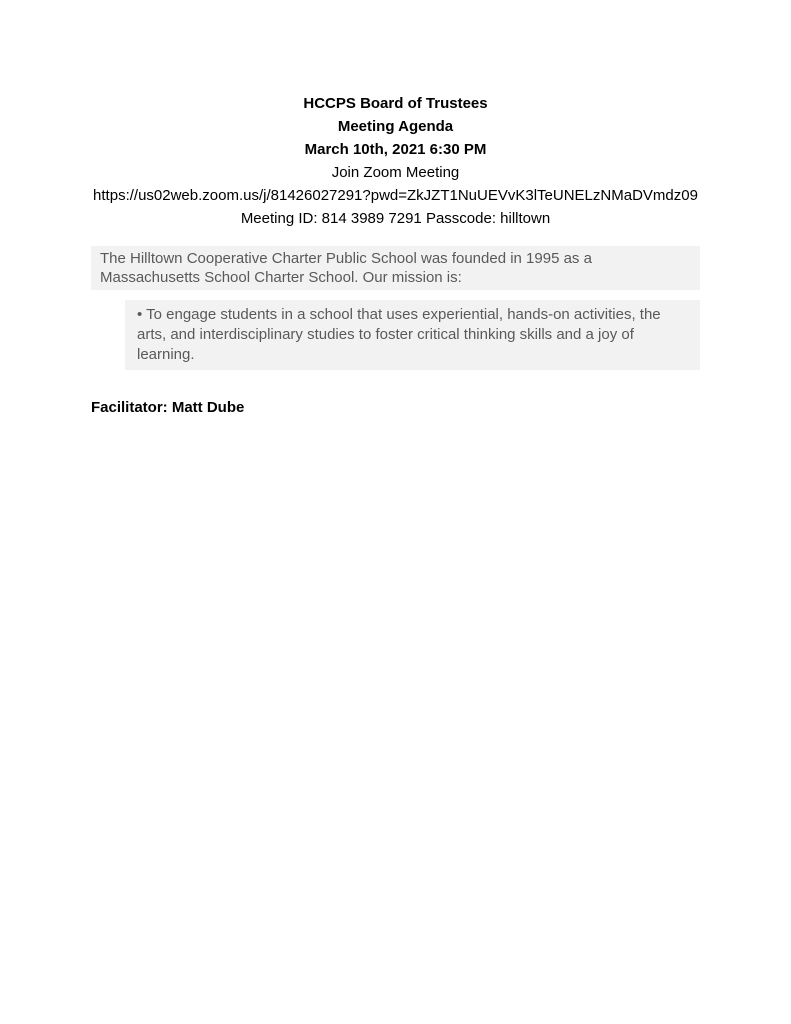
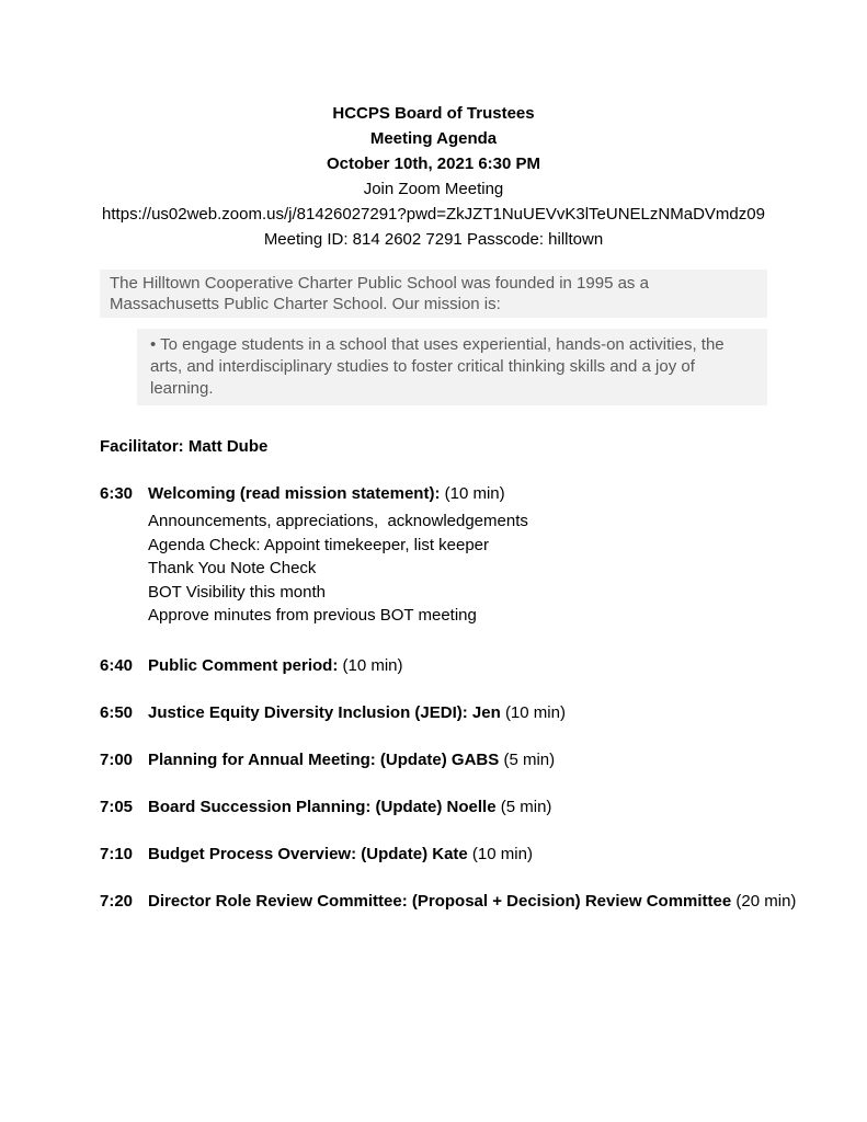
  HCCPS Board of Trustees
  Meeting Agenda
- March 10th, 2021 6:30 PM
+ October 10th, 2021 6:30 PM
  Join Zoom Meeting
  https://us02web.zoom.us/j/81426027291?pwd=ZkJZT1NuUEVvK3lTeUNELzNMaDVmdz09
- Meeting ID: 814 3989 7291 Passcode: hilltown
+ Meeting ID: 814 2602 7291 Passcode: hilltown
- The Hilltown Cooperative Charter Public School was founded in 1995 as a Massachusetts School Charter School. Our mission is:
+ The Hilltown Cooperative Charter Public School was founded in 1995 as a Massachusetts Public Charter School. Our mission is:
  • To engage students in a school that uses experiential, hands-on activities, the arts, and interdisciplinary studies to foster critical thinking skills and a joy of learning.
  Facilitator: Matt Dube
+ 6:30
+ Welcoming (read mission statement): (10 min)
+ Announcements, appreciations, acknowledgements
+ Agenda Check: Appoint timekeeper, list keeper
+ Thank You Note Check
+ BOT Visibility this month
+ Approve minutes from previous BOT meeting
+ 6:40
+ Public Comment period: (10 min)
+ 6:50
+ Justice Equity Diversity Inclusion (JEDI): Jen (10 min)
+ 7:00
+ Planning for Annual Meeting: (Update) GABS (5 min)
+ 7:05
+ Board Succession Planning: (Update) Noelle (5 min)
+ 7:10
+ Budget Process Overview: (Update) Kate (10 min)
+ 7:20
+ Director Role Review Committee: (Proposal + Decision) Review Committee (20 min)
